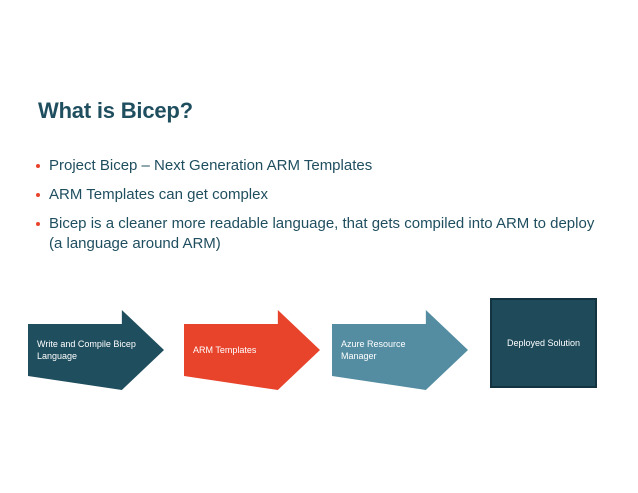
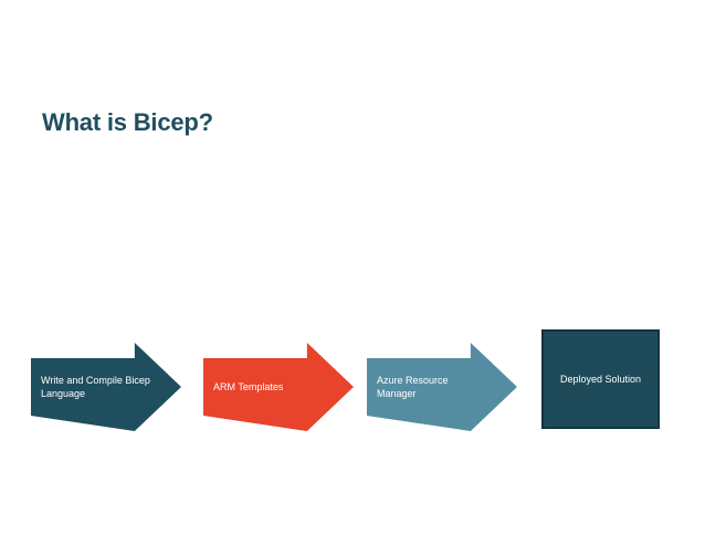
  What is Bicep?
- Project Bicep – Next Generation ARM Templates
- ARM Templates can get complex
- Bicep is a cleaner more readable language, that gets compiled into ARM to deploy (a language around ARM)
  Write and Compile Bicep Language
  ARM Templates
  Azure Resource Manager
  Deployed Solution
